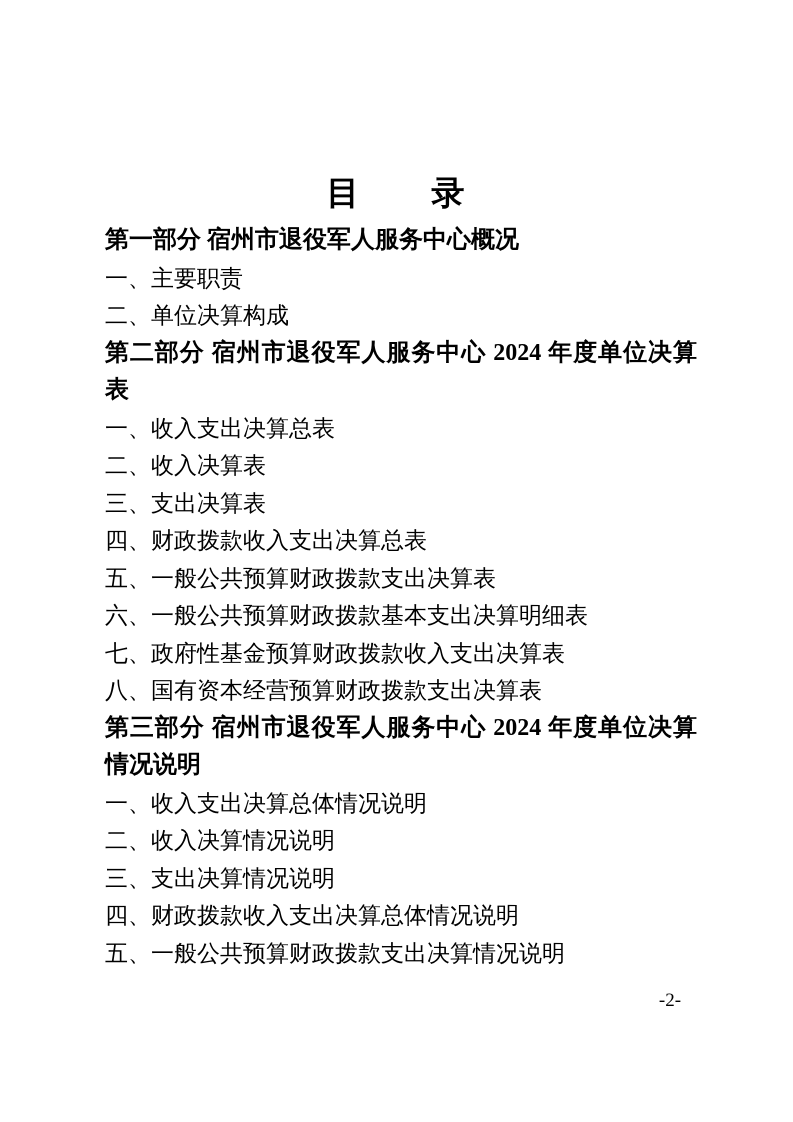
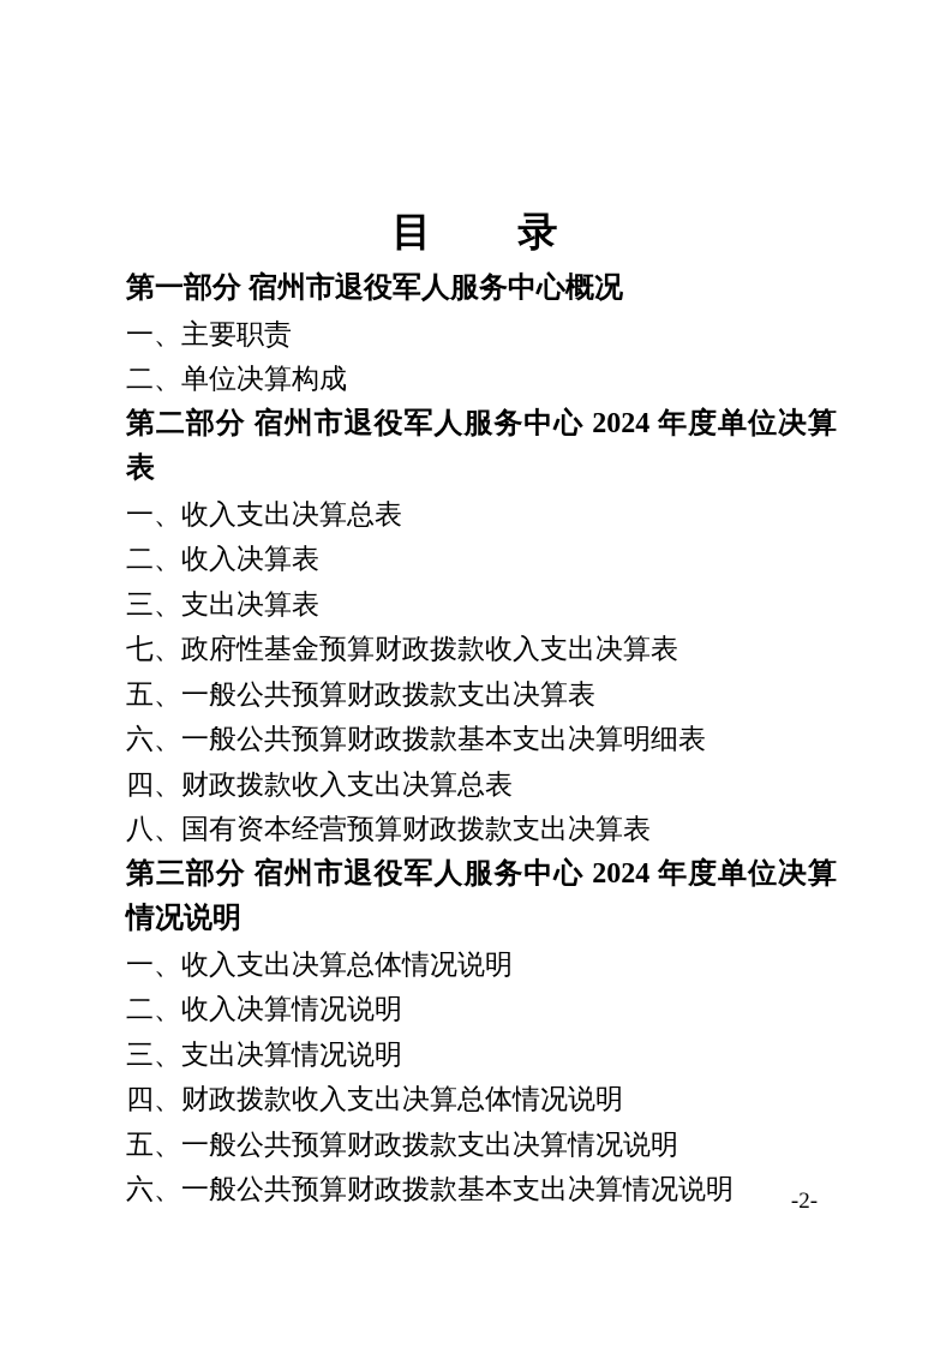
  目 录
  第一部分 宿州市退役军人服务中心概况
  一、主要职责
  二、单位决算构成
  第二部分 宿州市退役军人服务中心 2024 年度单位决算表
  一、收入支出决算总表
  二、收入决算表
  三、支出决算表
- 四、财政拨款收入支出决算总表
+ 七、政府性基金预算财政拨款收入支出决算表
  五、一般公共预算财政拨款支出决算表
  六、一般公共预算财政拨款基本支出决算明细表
- 七、政府性基金预算财政拨款收入支出决算表
+ 四、财政拨款收入支出决算总表
  八、国有资本经营预算财政拨款支出决算表
  第三部分 宿州市退役军人服务中心 2024 年度单位决算情况说明
  一、收入支出决算总体情况说明
  二、收入决算情况说明
  三、支出决算情况说明
  四、财政拨款收入支出决算总体情况说明
  五、一般公共预算财政拨款支出决算情况说明
+ 六、一般公共预算财政拨款基本支出决算情况说明
  -2-
